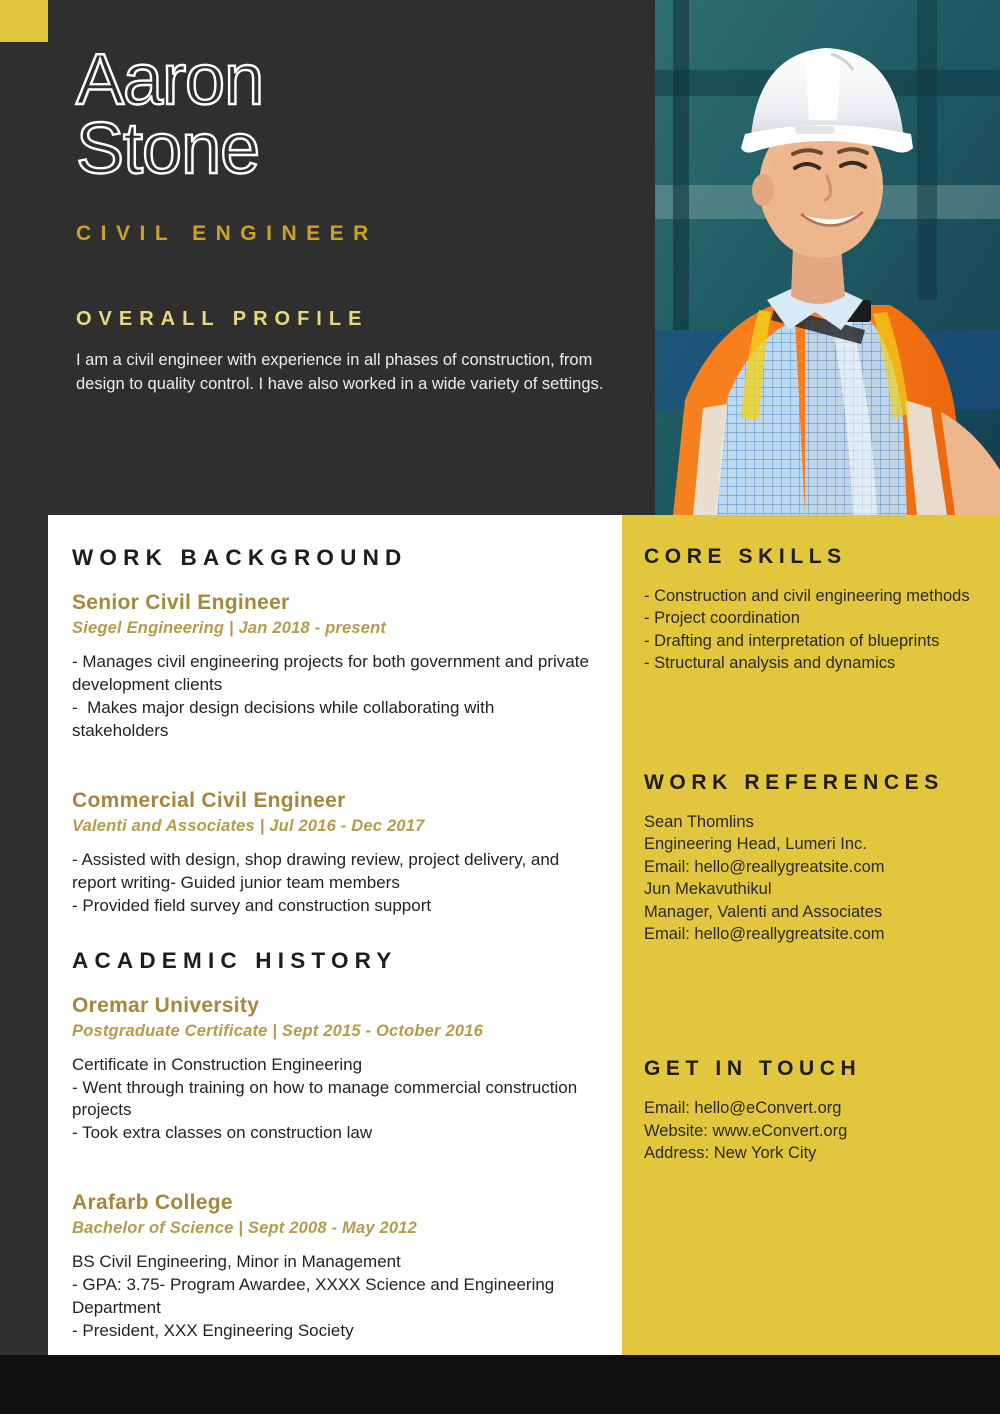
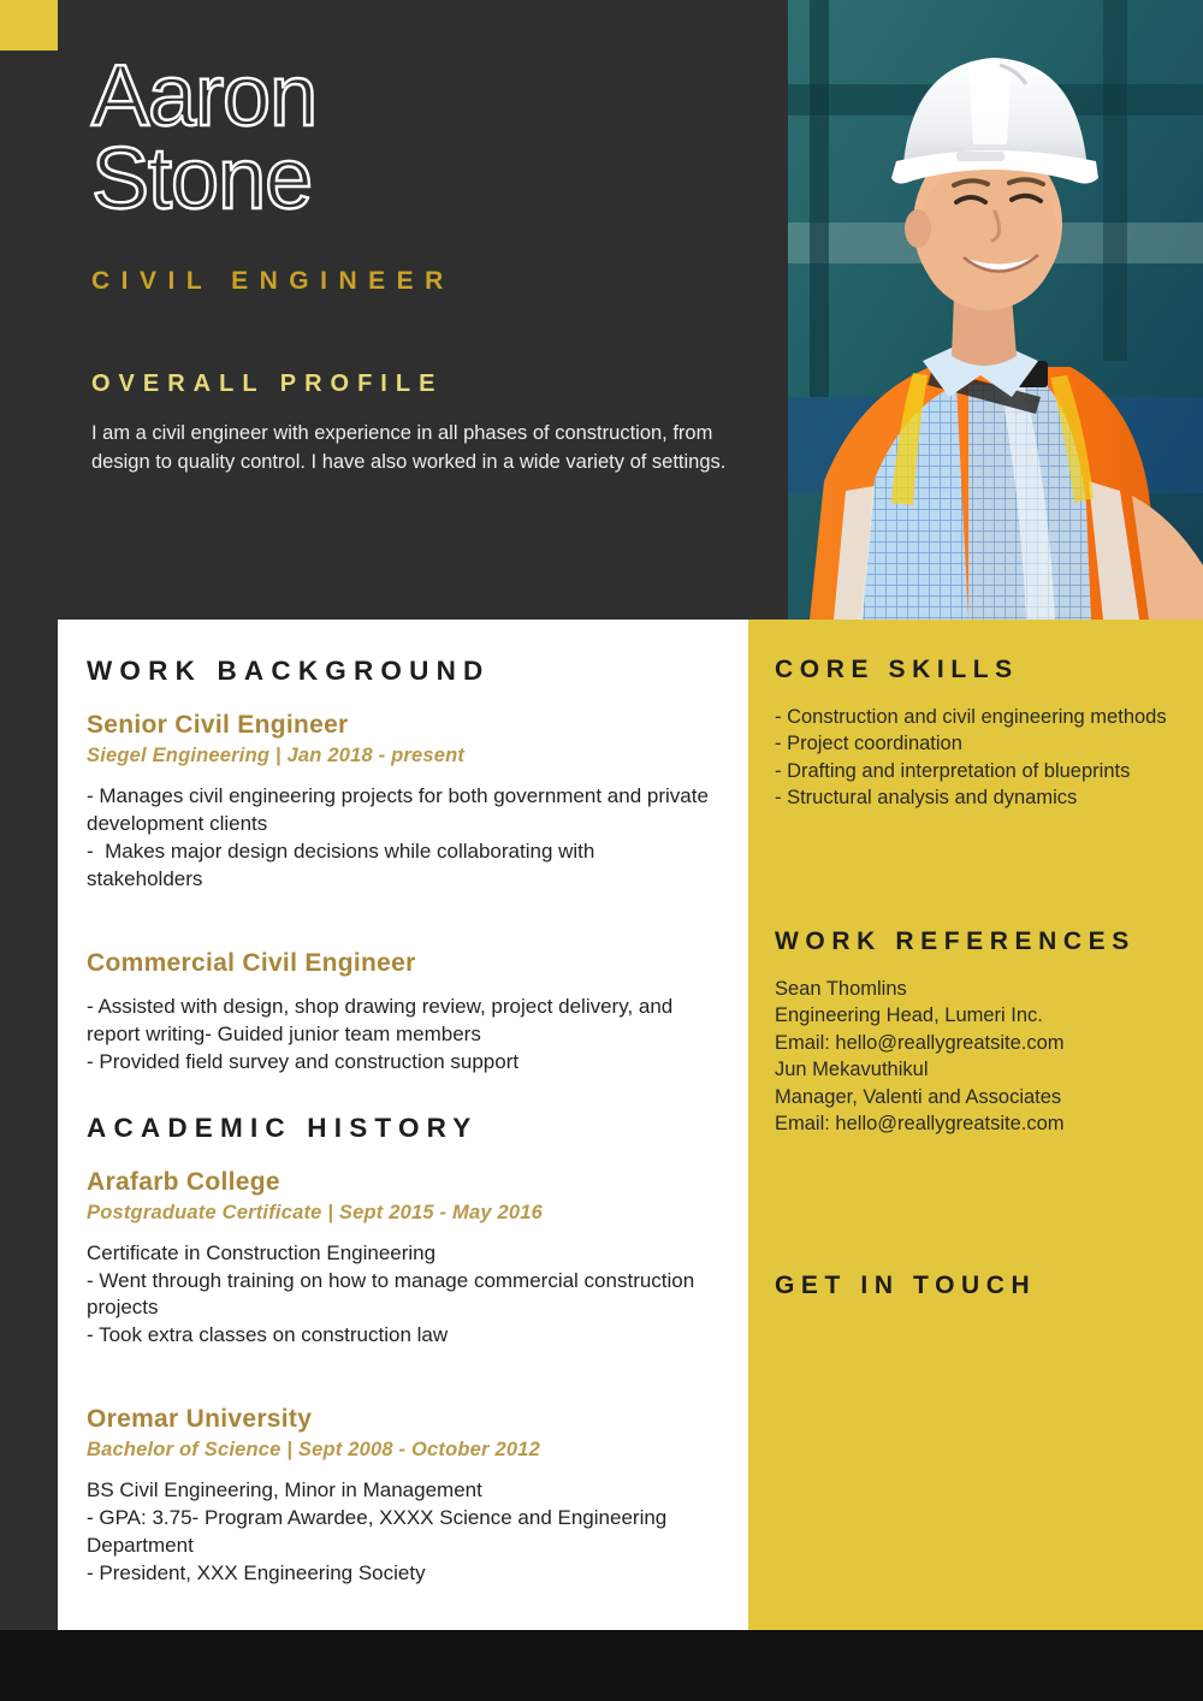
  Aaron
  Stone
  CIVIL ENGINEER
  OVERALL PROFILE
  I am a civil engineer with experience in all phases of construction, from design to quality control. I have also worked in a wide variety of settings.
  WORK BACKGROUND
  Senior Civil Engineer
  Siegel Engineering | Jan 2018 - present
  - Manages civil engineering projects for both government and private development clients
  - Makes major design decisions while collaborating with stakeholders
  Commercial Civil Engineer
- Valenti and Associates | Jul 2016 - Dec 2017
  - Assisted with design, shop drawing review, project delivery, and report writing- Guided junior team members
  - Provided field survey and construction support
  ACADEMIC HISTORY
- Oremar University
+ Arafarb College
- Postgraduate Certificate | Sept 2015 - October 2016
+ Postgraduate Certificate | Sept 2015 - May 2016
  Certificate in Construction Engineering
  - Went through training on how to manage commercial construction projects
  - Took extra classes on construction law
- Arafarb College
+ Oremar University
- Bachelor of Science | Sept 2008 - May 2012
+ Bachelor of Science | Sept 2008 - October 2012
  BS Civil Engineering, Minor in Management
  - GPA: 3.75- Program Awardee, XXXX Science and Engineering Department
  - President, XXX Engineering Society
  CORE SKILLS
  - Construction and civil engineering methods
  - Project coordination
  - Drafting and interpretation of blueprints
  - Structural analysis and dynamics
  WORK REFERENCES
  Sean Thomlins
  Engineering Head, Lumeri Inc.
  Email: hello@reallygreatsite.com
  Jun Mekavuthikul
  Manager, Valenti and Associates
  Email: hello@reallygreatsite.com
  GET IN TOUCH
- Email: hello@eConvert.org
- Website: www.eConvert.org
- Address: New York City
